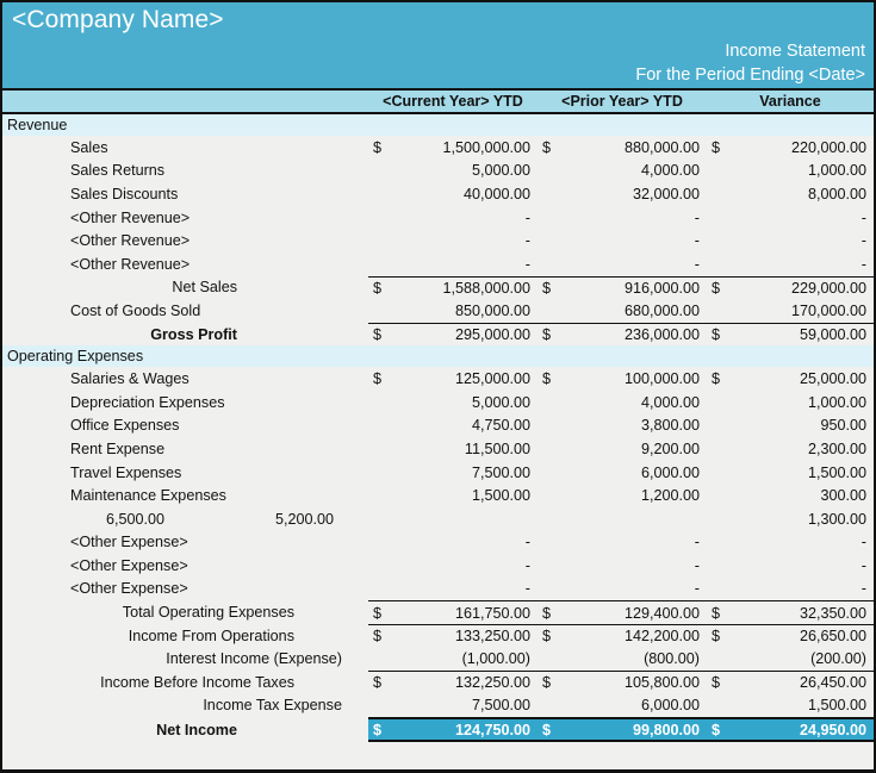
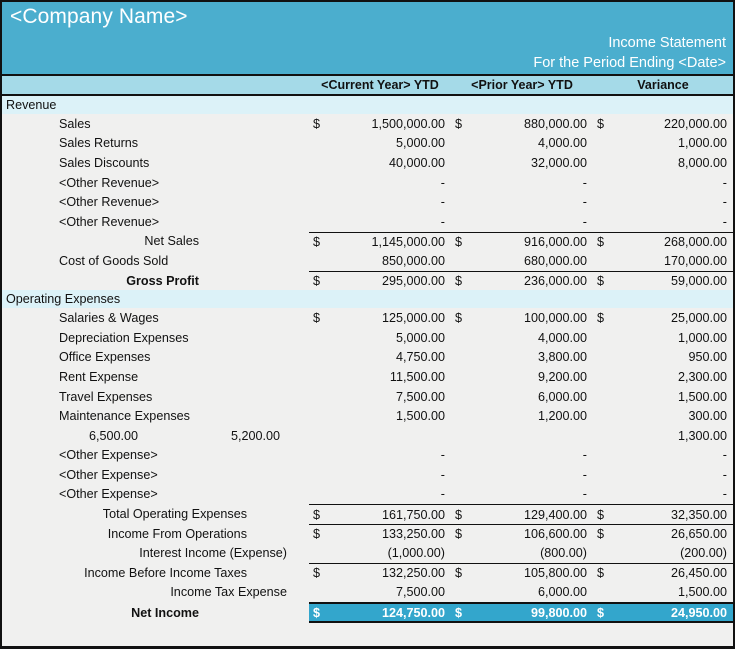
  <Company Name>
  Income Statement
  For the Period Ending <Date>
  <Current Year> YTD
  <Prior Year> YTD
  Variance
  Revenue
  Sales
  $
  1,500,000.00
  $
  880,000.00
  $
  220,000.00
  Sales Returns
  5,000.00
  4,000.00
  1,000.00
  Sales Discounts
  40,000.00
  32,000.00
  8,000.00
  <Other Revenue>
  -
  -
  -
  <Other Revenue>
  -
  -
  -
  <Other Revenue>
  -
  -
  -
  Net Sales
  $
- 1,588,000.00
+ 1,145,000.00
  $
  916,000.00
  $
- 229,000.00
+ 268,000.00
  Cost of Goods Sold
  850,000.00
  680,000.00
  170,000.00
  Gross Profit
  $
  295,000.00
  $
  236,000.00
  $
  59,000.00
  Operating Expenses
  Salaries & Wages
  $
  125,000.00
  $
  100,000.00
  $
  25,000.00
  Depreciation Expenses
  5,000.00
  4,000.00
  1,000.00
  Office Expenses
  4,750.00
  3,800.00
  950.00
  Rent Expense
  11,500.00
  9,200.00
  2,300.00
  Travel Expenses
  7,500.00
  6,000.00
  1,500.00
  Maintenance Expenses
  1,500.00
  1,200.00
  300.00
  6,500.00
  5,200.00
  1,300.00
  <Other Expense>
  -
  -
  -
  <Other Expense>
  -
  -
  -
  <Other Expense>
  -
  -
  -
  Total Operating Expenses
  $
  161,750.00
  $
  129,400.00
  $
  32,350.00
  Income From Operations
  $
  133,250.00
  $
- 142,200.00
+ 106,600.00
  $
  26,650.00
  Interest Income (Expense)
  (1,000.00)
  (800.00)
  (200.00)
  Income Before Income Taxes
  $
  132,250.00
  $
  105,800.00
  $
  26,450.00
  Income Tax Expense
  7,500.00
  6,000.00
  1,500.00
  Net Income
  $
  124,750.00
  $
  99,800.00
  $
  24,950.00
